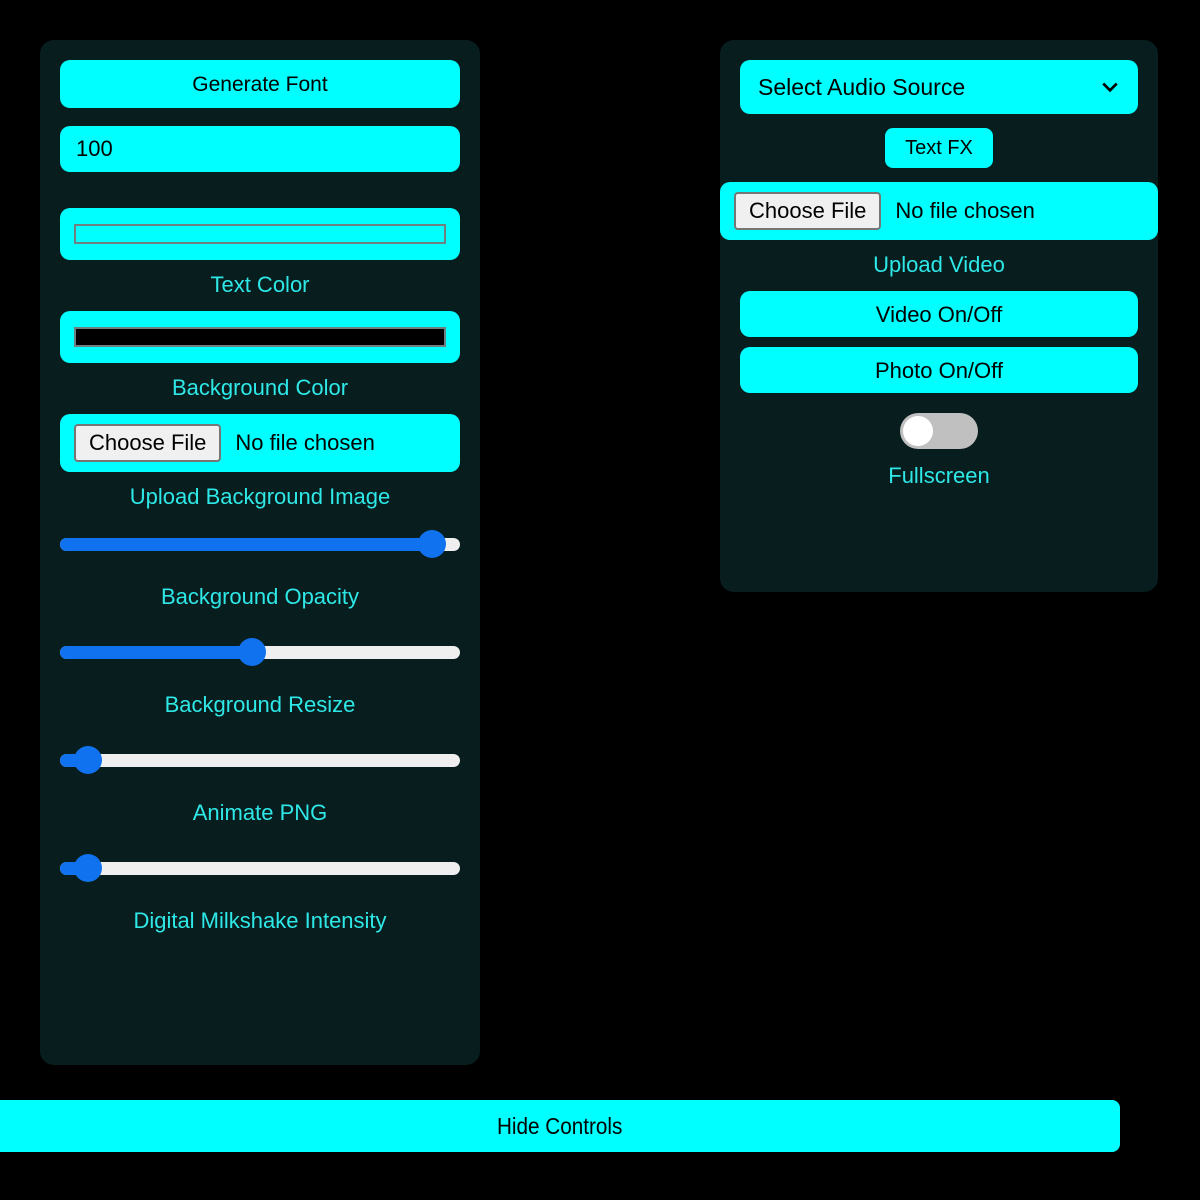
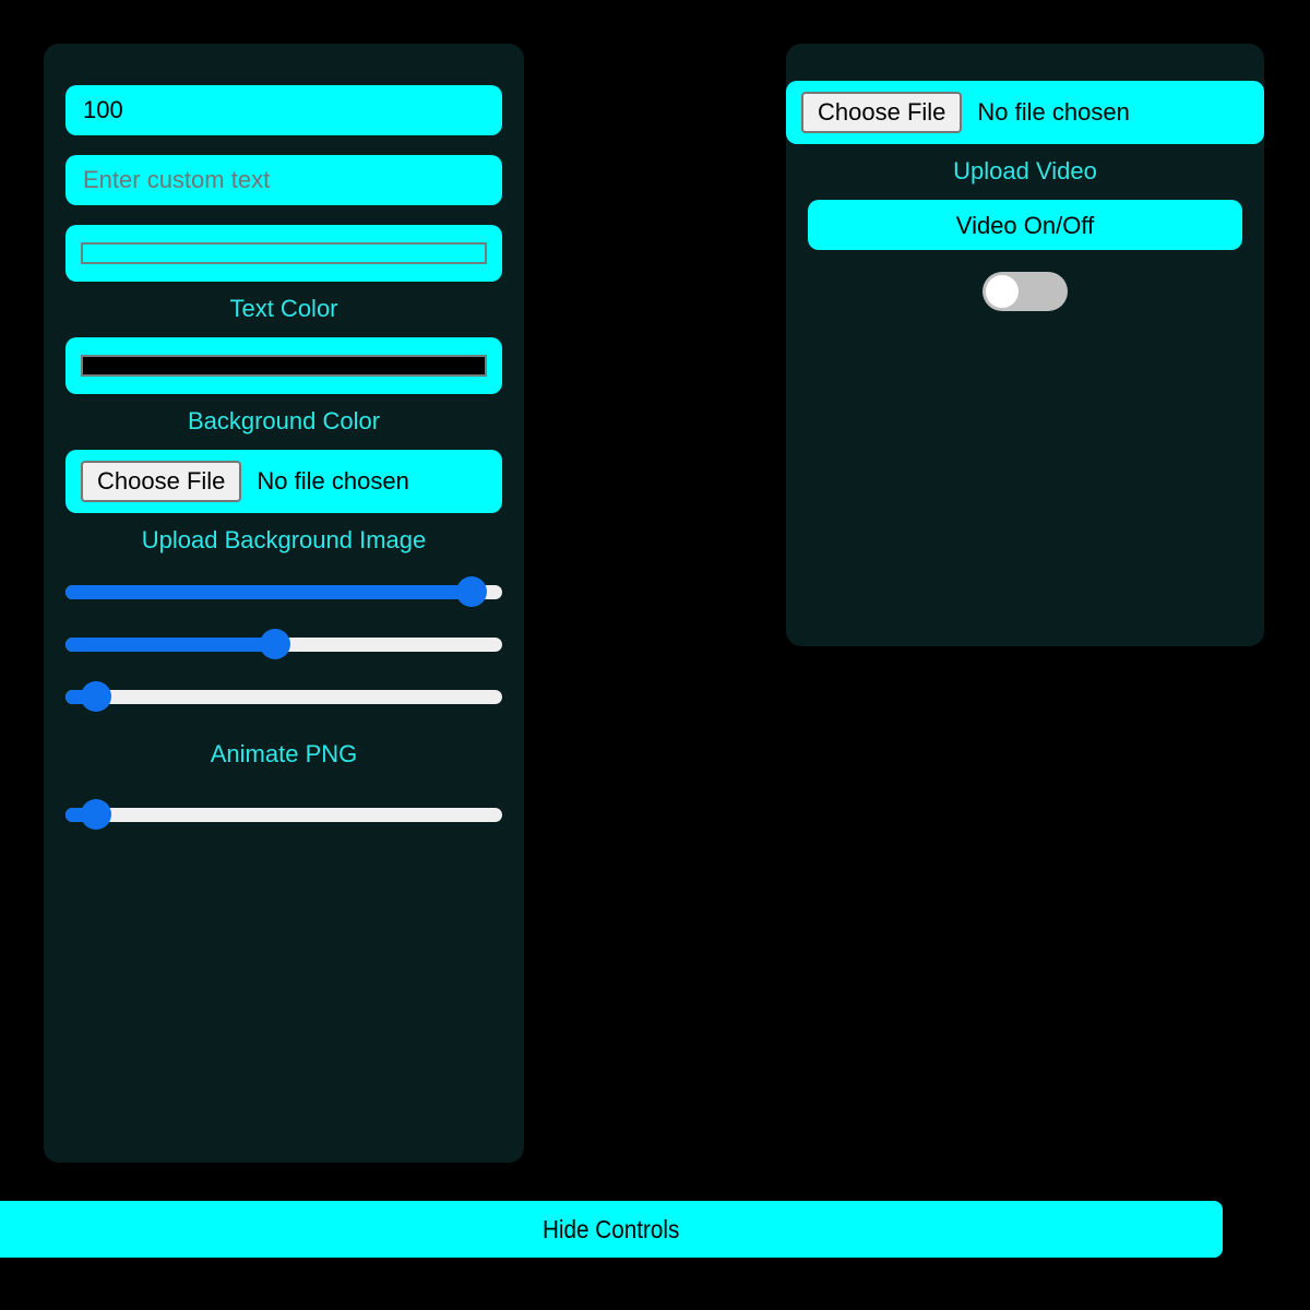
- Generate Font
  100
+ Enter custom text
  Text Color
  Background Color
  Choose File
  No file chosen
  Upload Background Image
- Background Opacity
- Background Resize
  Animate PNG
- Digital Milkshake Intensity
- Select Audio Source
- Text FX
  Choose File
  No file chosen
  Upload Video
  Video On/Off
- Photo On/Off
- Fullscreen
  Hide Controls
